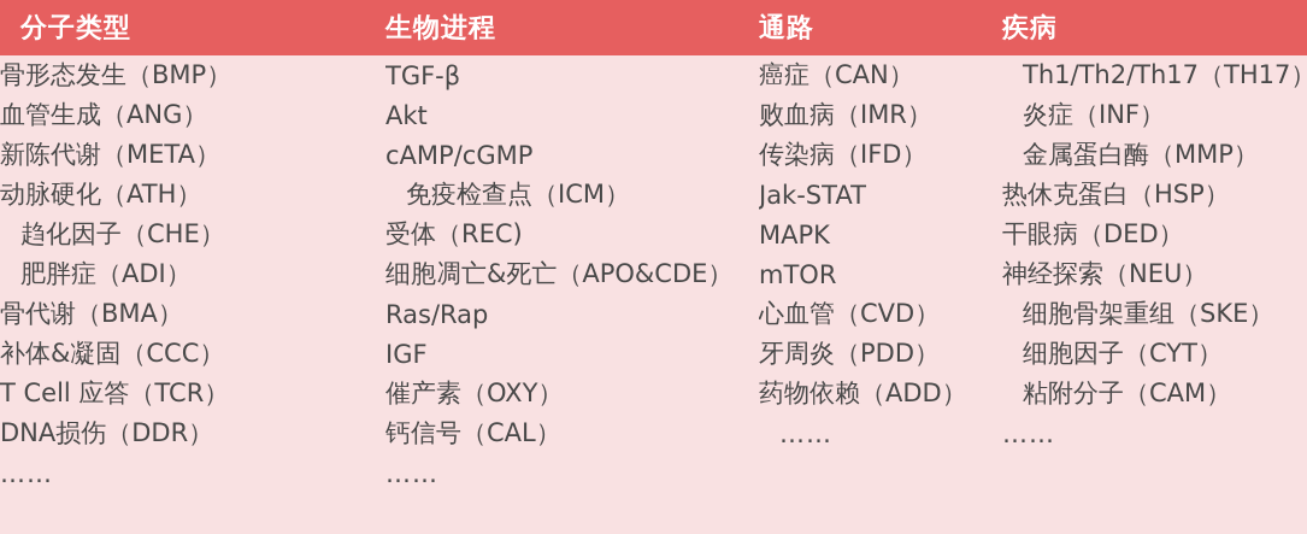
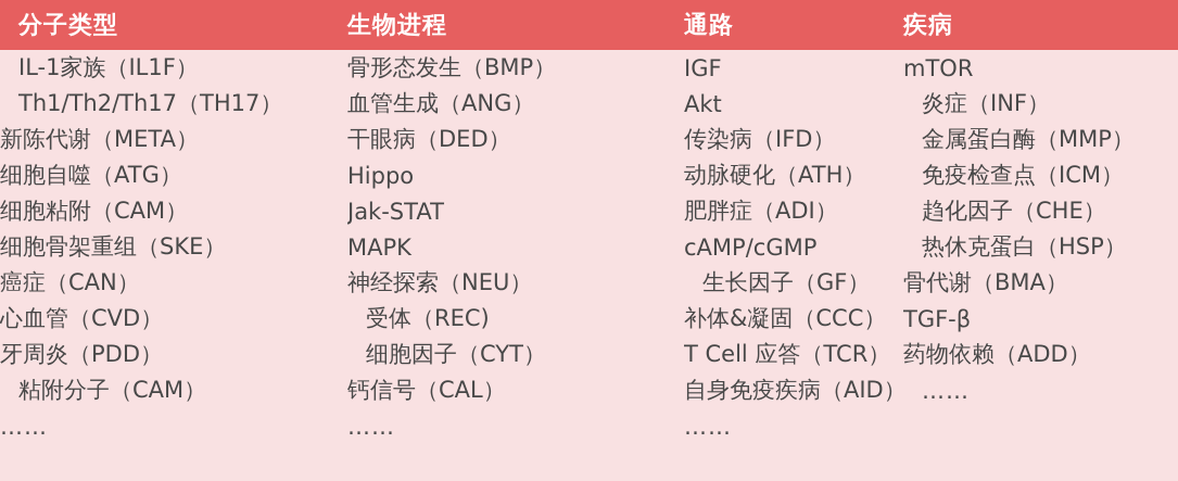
  分子类型
  生物进程
  通路
  疾病
+ IL-1家族（IL1F）
  骨形态发生（BMP）
- TGF-β
+ IGF
- 癌症（CAN）
+ mTOR
  Th1/Th2/Th17（TH17）
  血管生成（ANG）
  Akt
- 败血病（IMR）
  炎症（INF）
  新陈代谢（META）
- cAMP/cGMP
+ 干眼病（DED）
  传染病（IFD）
  金属蛋白酶（MMP）
+ 细胞自噬（ATG）
+ Hippo
  动脉硬化（ATH）
  免疫检查点（ICM）
+ 细胞粘附（CAM）
  Jak-STAT
- 热休克蛋白（HSP）
+ 肥胖症（ADI）
  趋化因子（CHE）
- 受体（REC)
+ 细胞骨架重组（SKE）
  MAPK
- 干眼病（DED）
+ cAMP/cGMP
- 肥胖症（ADI）
+ 热休克蛋白（HSP）
- 细胞凋亡&死亡（APO&CDE）
- mTOR
+ 癌症（CAN）
  神经探索（NEU）
+ 生长因子（GF）
  骨代谢（BMA）
- Ras/Rap
  心血管（CVD）
- 细胞骨架重组（SKE）
+ 受体（REC)
  补体&凝固（CCC）
- IGF
+ TGF-β
  牙周炎（PDD）
  细胞因子（CYT）
  T Cell 应答（TCR）
- 催产素（OXY）
  药物依赖（ADD）
  粘附分子（CAM）
- DNA损伤（DDR）
  钙信号（CAL）
+ 自身免疫疾病（AID）
  ……
  ……
  ……
  ……
